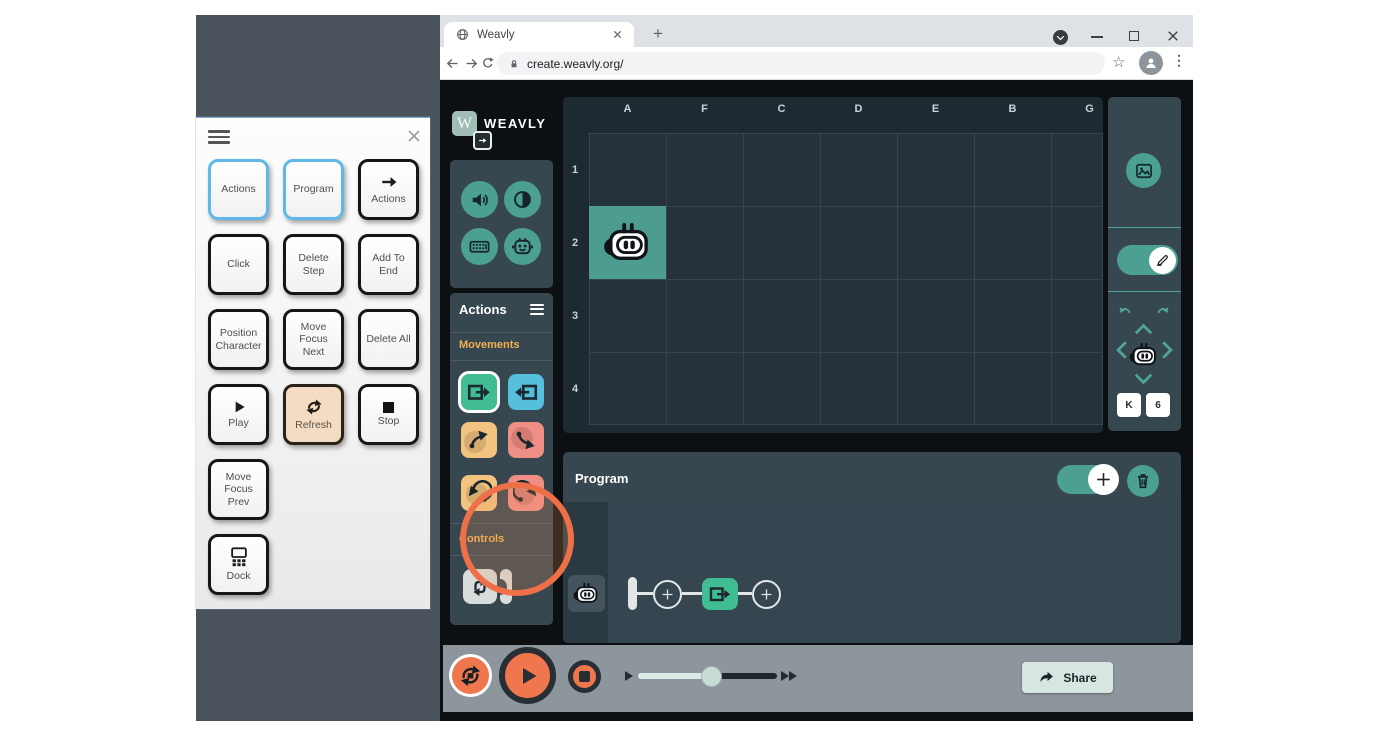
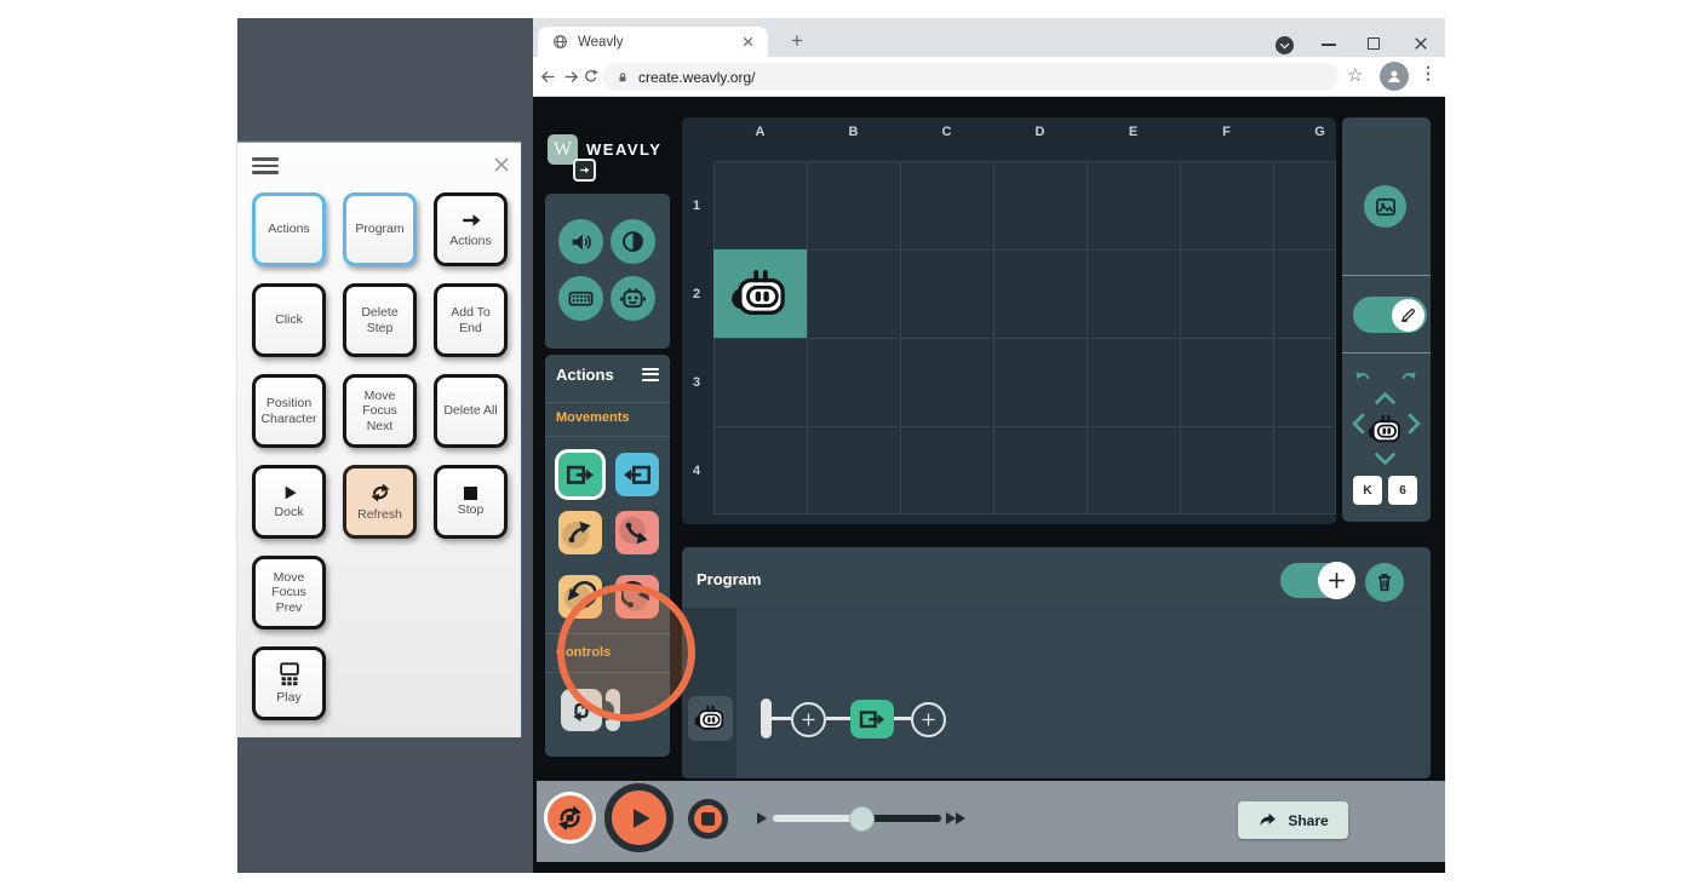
  Actions
  Program
  Actions
  Click
  Delete Step
  Add To End
  Position Character
  Move Focus Next
  Delete All
- Play
+ Dock
  Refresh
  Stop
  Move Focus Prev
- Dock
+ Play
  Weavly
  +
  create.weavly.org/
  ☆
  ⋮
  W
  WEAVLY
  Actions
  Movements
  Controls
  A
- F
+ B
  C
  D
  E
- B
+ F
  G
  1
  2
  3
  4
  K
  6
  Program
  Share
